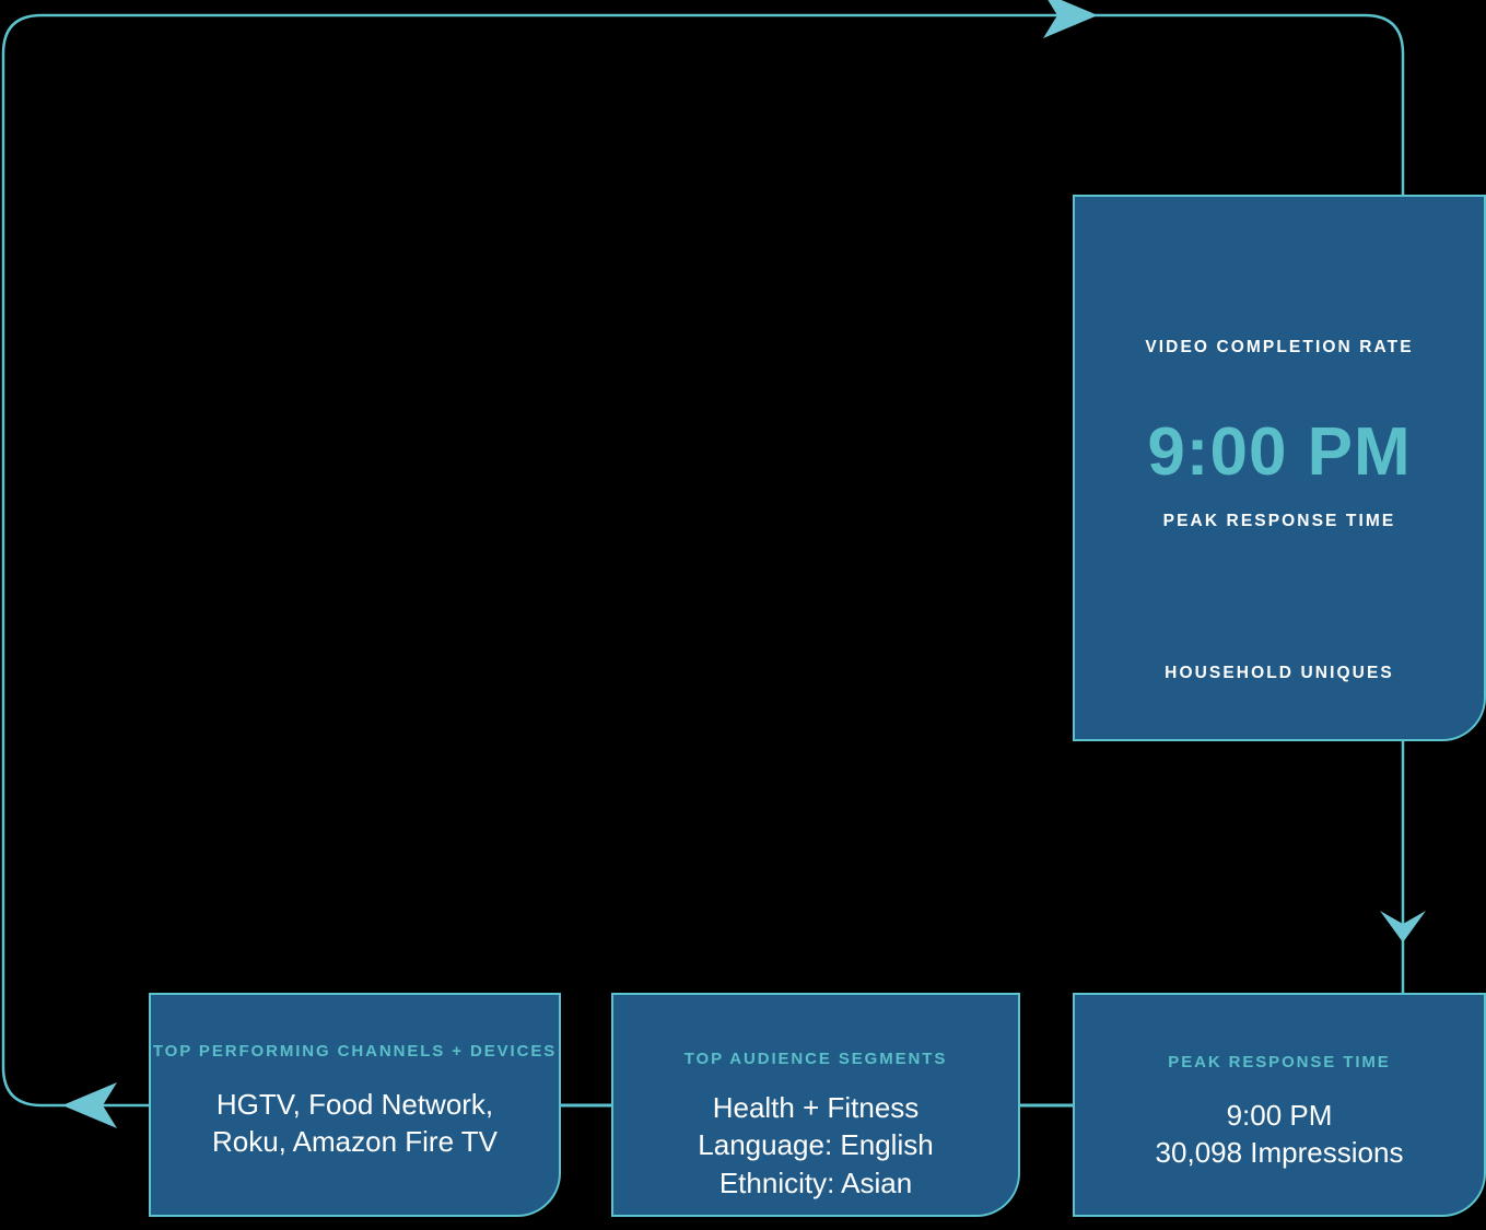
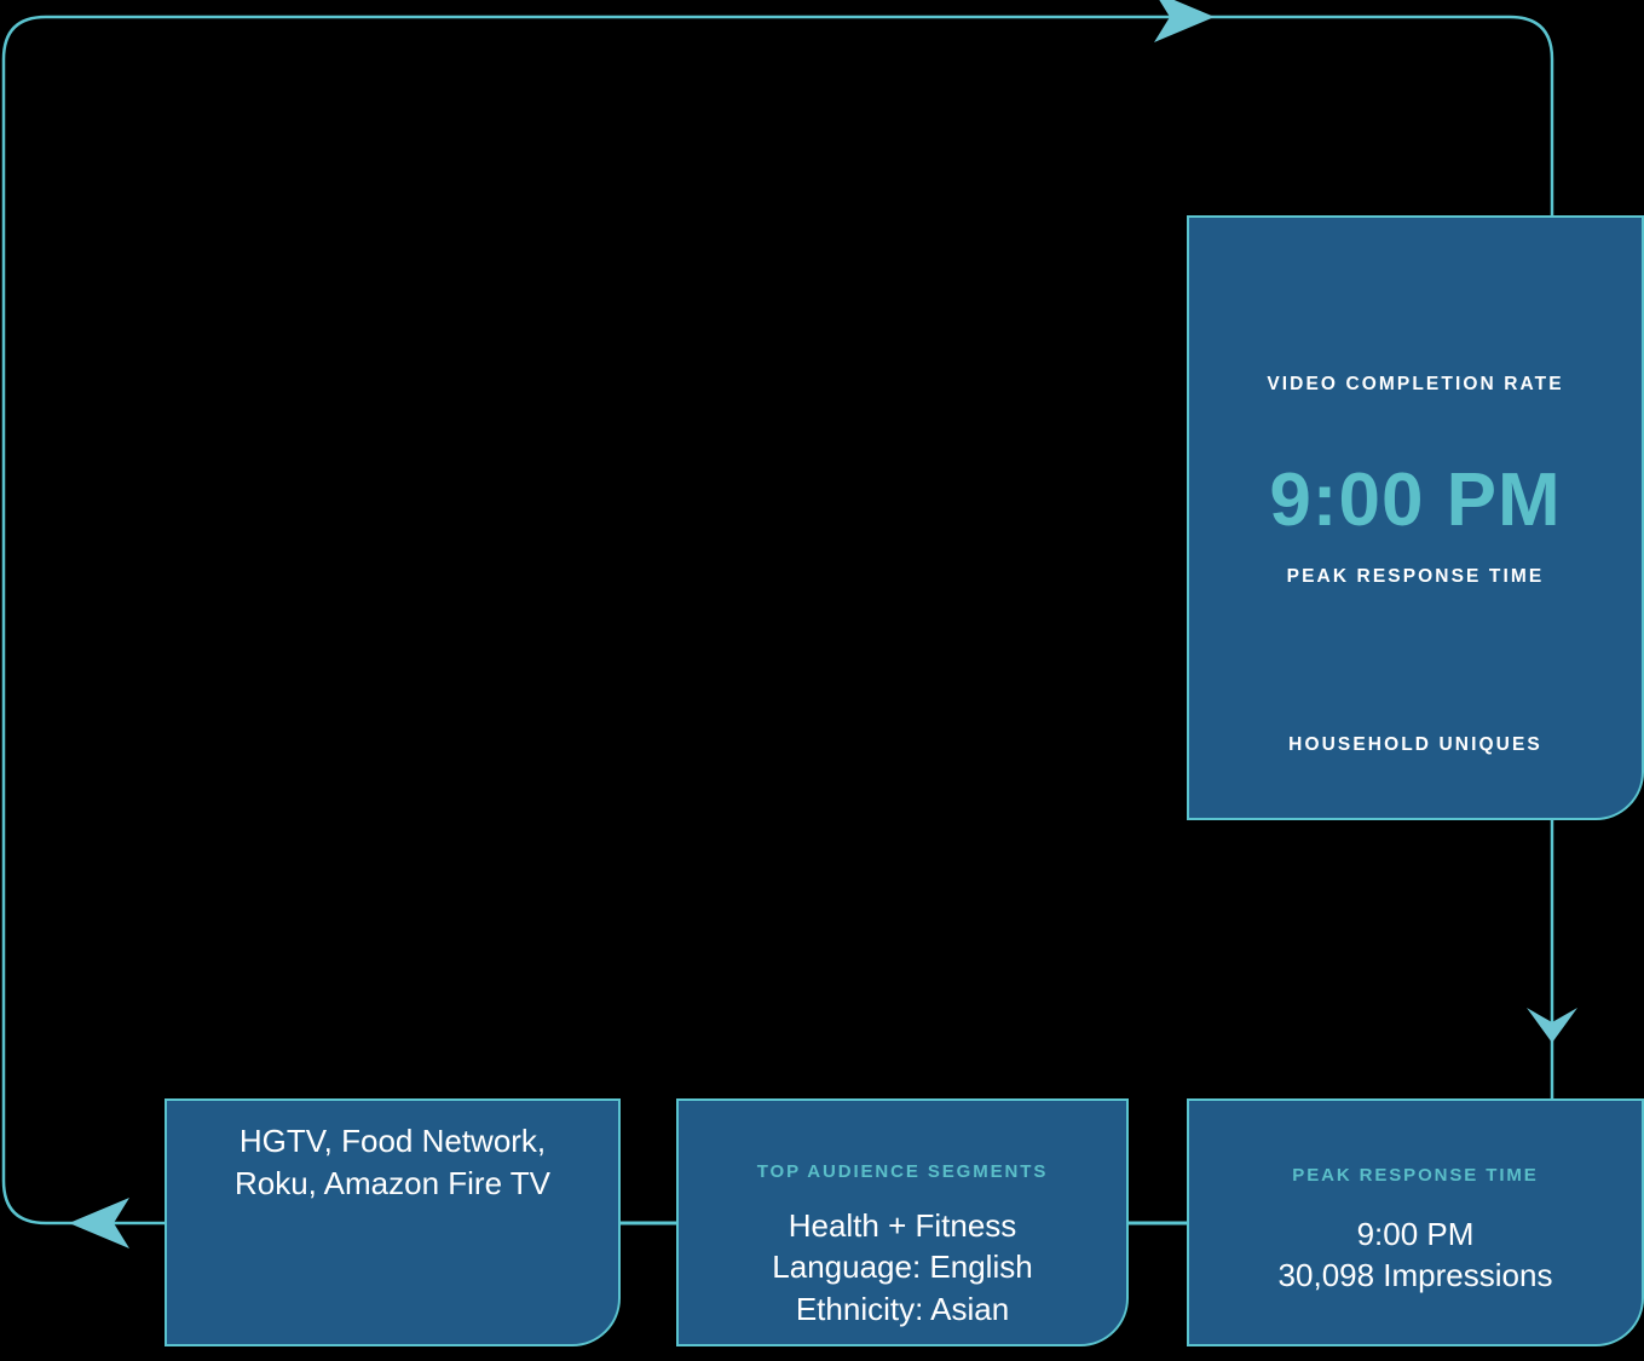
  VIDEO COMPLETION RATE
  9:00 PM
  PEAK RESPONSE TIME
  HOUSEHOLD UNIQUES
- TOP PERFORMING CHANNELS + DEVICES
  HGTV, Food Network,
  Roku, Amazon Fire TV
  TOP AUDIENCE SEGMENTS
  Health + Fitness
  Language: English
  Ethnicity: Asian
  PEAK RESPONSE TIME
  9:00 PM
  30,098 Impressions
